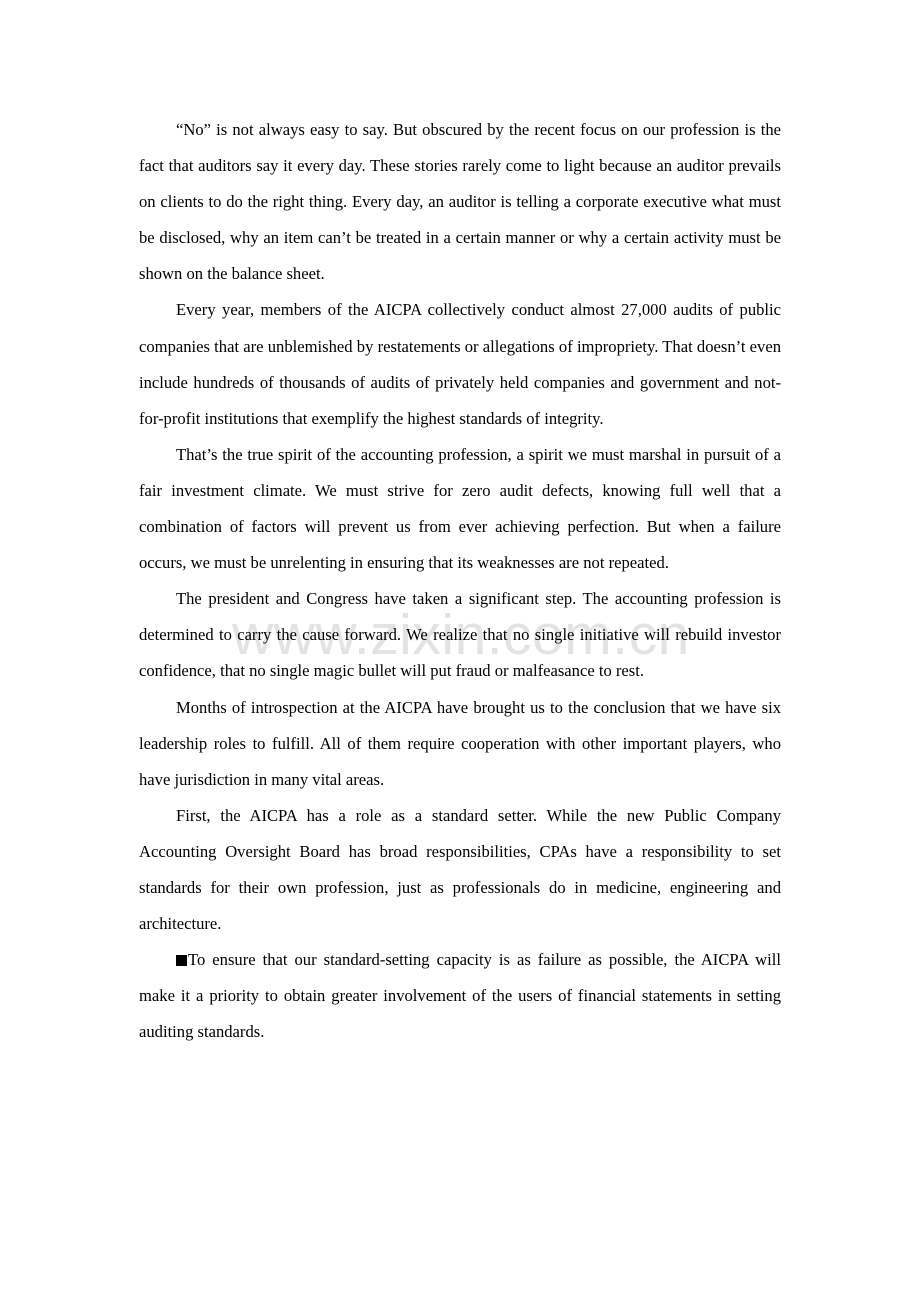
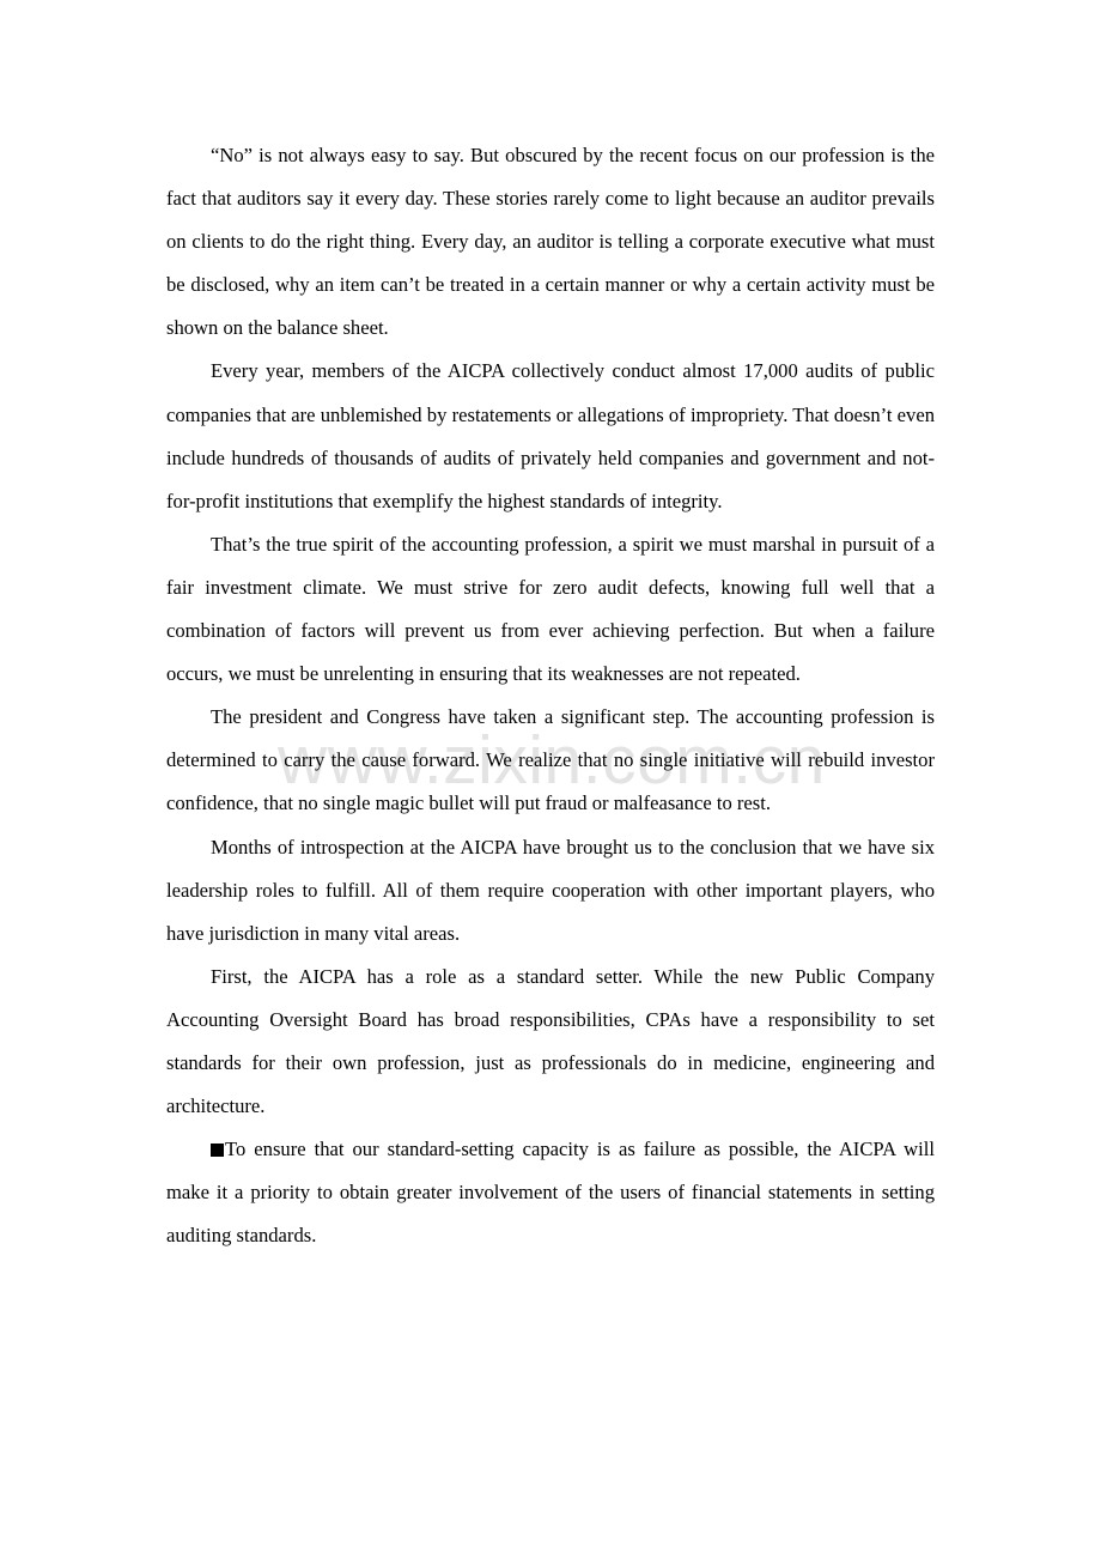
  www.zixin.com.cn
  “No” is not always easy to say. But obscured by the recent focus on our profession is the fact that auditors say it every day. These stories rarely come to light because an auditor prevails on clients to do the right thing. Every day, an auditor is telling a corporate executive what must be disclosed, why an item can’t be treated in a certain manner or why a certain activity must be shown on the balance sheet.
- Every year, members of the AICPA collectively conduct almost 27,000 audits of public companies that are unblemished by restatements or allegations of impropriety. That doesn’t even include hundreds of thousands of audits of privately held companies and government and not-for-profit institutions that exemplify the highest standards of integrity.
+ Every year, members of the AICPA collectively conduct almost 17,000 audits of public companies that are unblemished by restatements or allegations of impropriety. That doesn’t even include hundreds of thousands of audits of privately held companies and government and not-for-profit institutions that exemplify the highest standards of integrity.
  That’s the true spirit of the accounting profession, a spirit we must marshal in pursuit of a fair investment climate. We must strive for zero audit defects, knowing full well that a combination of factors will prevent us from ever achieving perfection. But when a failure occurs, we must be unrelenting in ensuring that its weaknesses are not repeated.
  The president and Congress have taken a significant step. The accounting profession is determined to carry the cause forward. We realize that no single initiative will rebuild investor confidence, that no single magic bullet will put fraud or malfeasance to rest.
  Months of introspection at the AICPA have brought us to the conclusion that we have six leadership roles to fulfill. All of them require cooperation with other important players, who have jurisdiction in many vital areas.
  First, the AICPA has a role as a standard setter. While the new Public Company Accounting Oversight Board has broad responsibilities, CPAs have a responsibility to set standards for their own profession, just as professionals do in medicine, engineering and architecture.
  To ensure that our standard-setting capacity is as failure as possible, the AICPA will make it a priority to obtain greater involvement of the users of financial statements in setting auditing standards.
